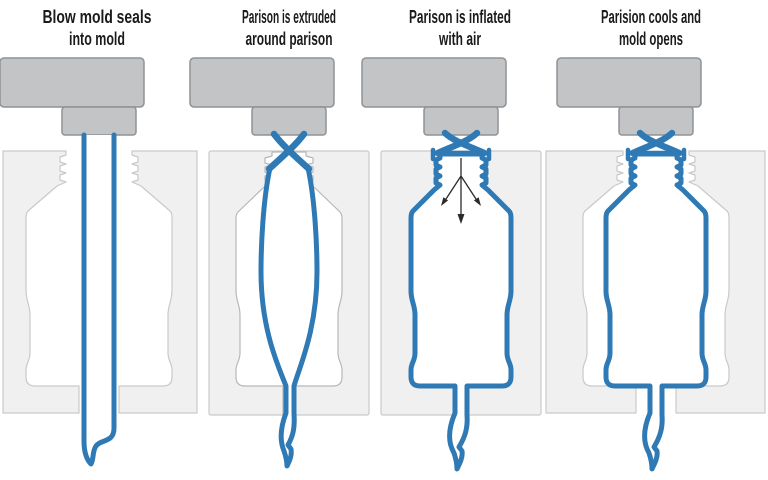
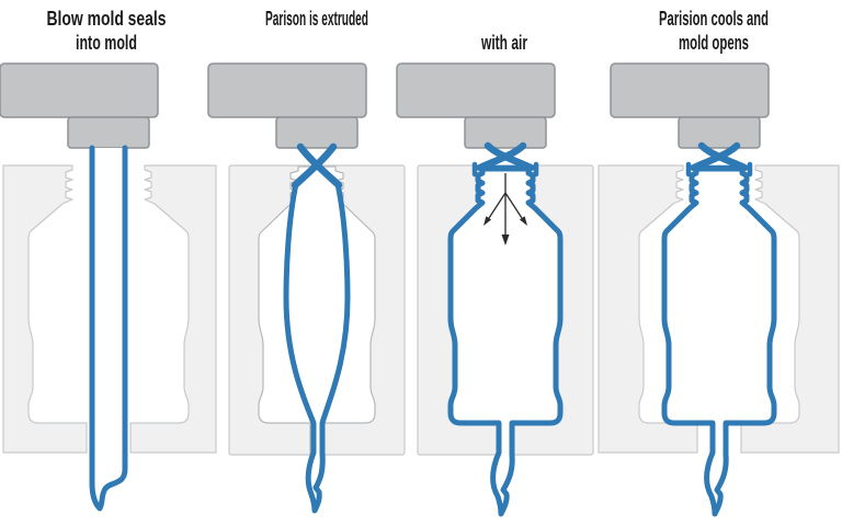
  Blow mold seals
  into mold
  Parison is extruded
- around parison
- Parison is inflated
  with air
  Parision cools and
  mold opens
